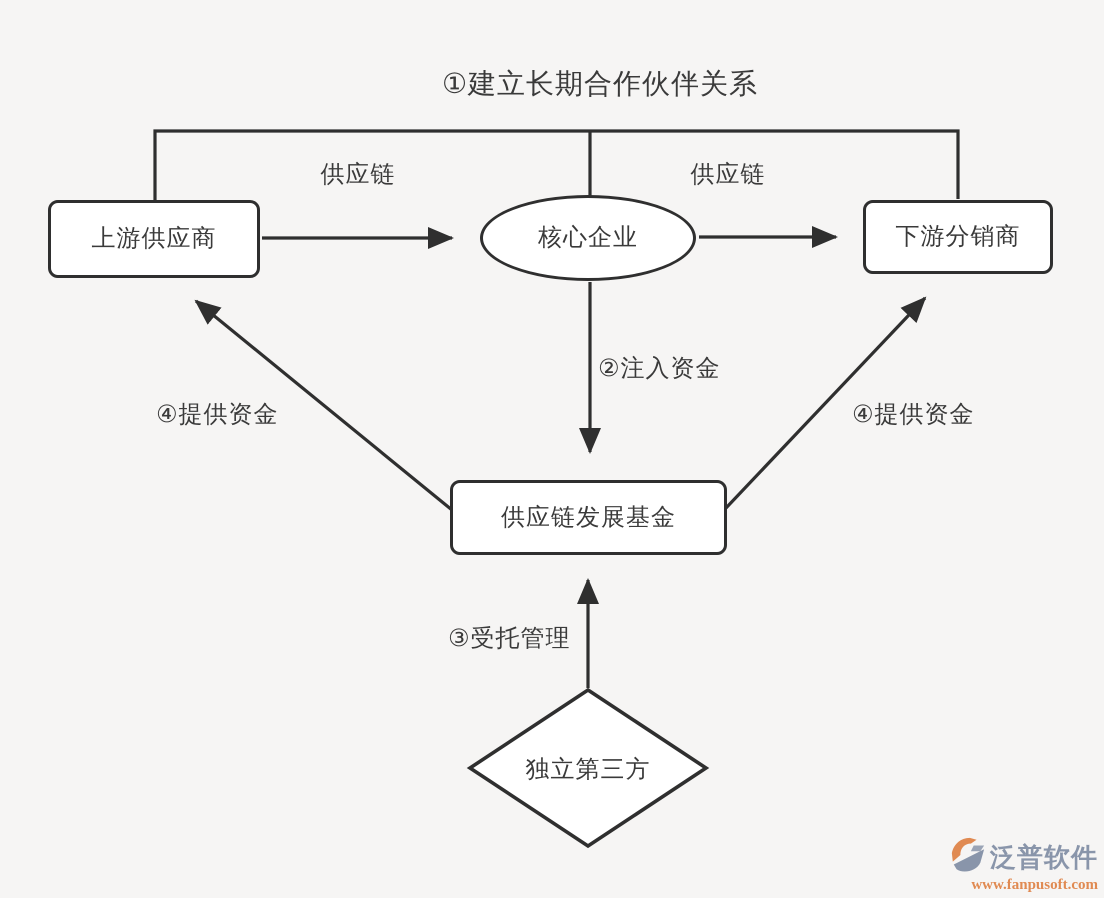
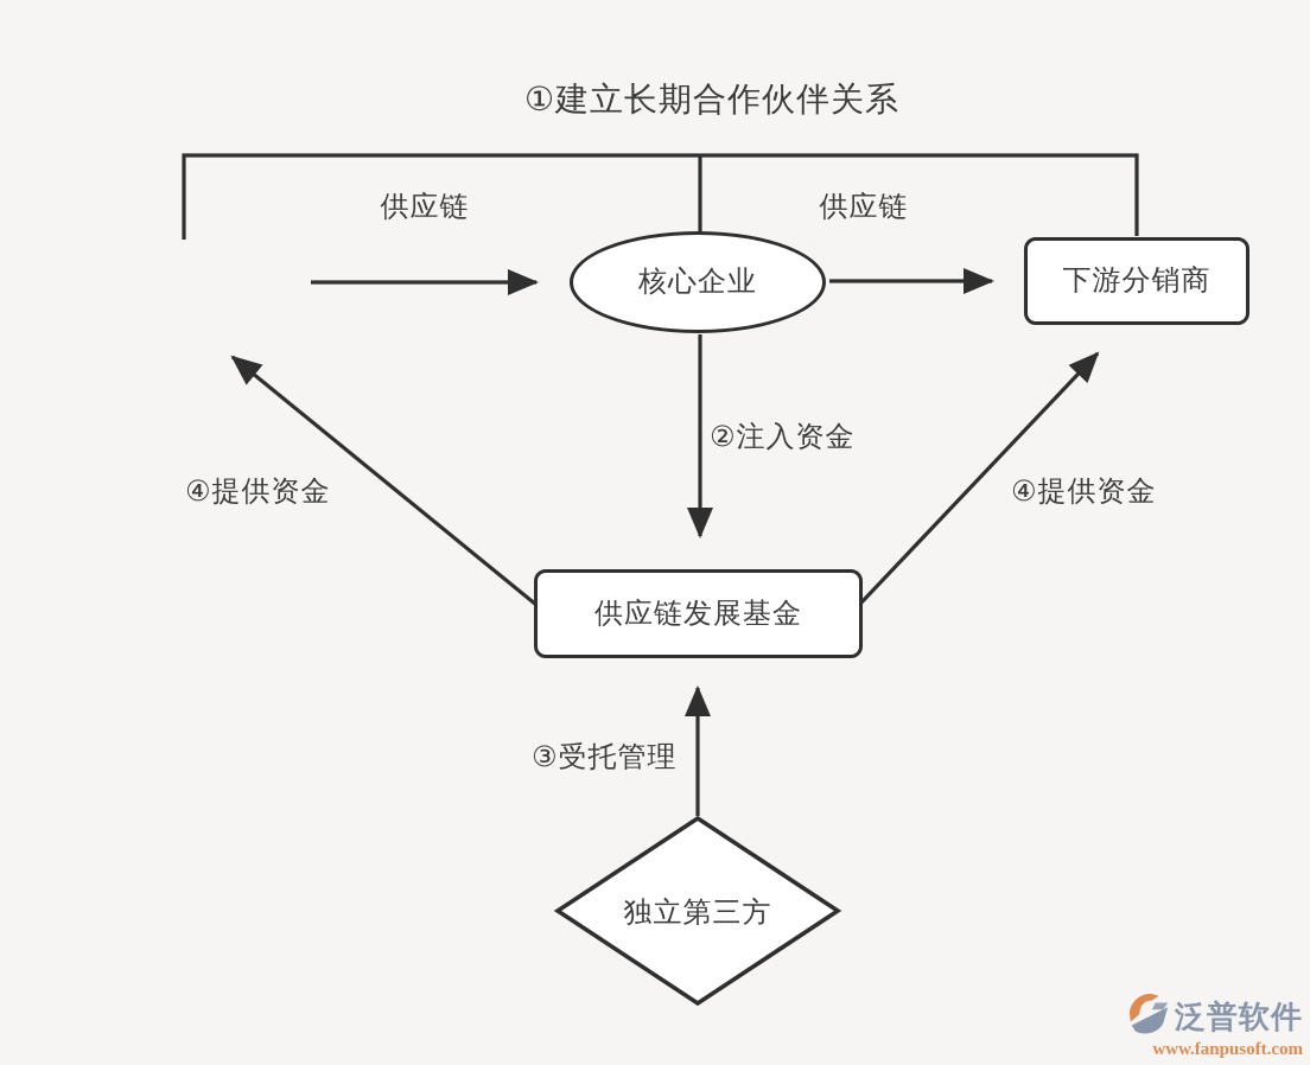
  ①建立长期合作伙伴关系
  供应链
  供应链
- 上游供应商
  核心企业
  下游分销商
  ②注入资金
  ④提供资金
  ④提供资金
  供应链发展基金
  ③受托管理
  独立第三方
  泛普软件
  www.fanpusoft.com
